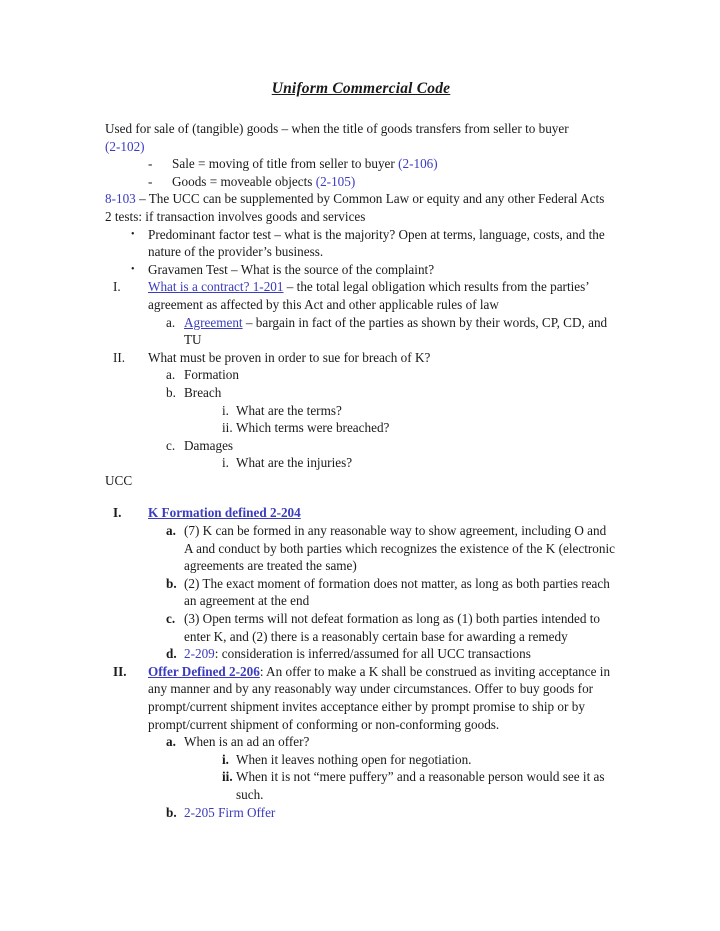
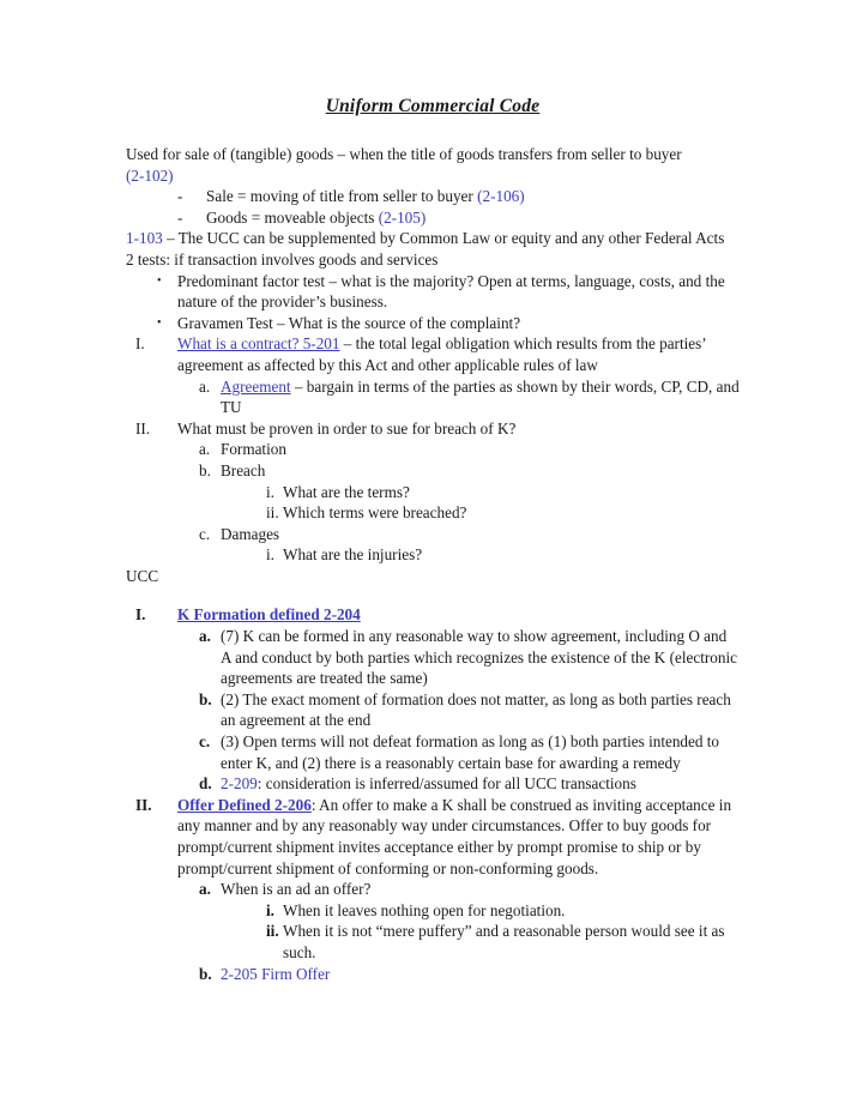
  Uniform Commercial Code
  Used for sale of (tangible) goods – when the title of goods transfers from seller to buyer
  (2-102)
  -
  Sale = moving of title from seller to buyer (2-106)
  -
  Goods = moveable objects (2-105)
- 8-103 – The UCC can be supplemented by Common Law or equity and any other Federal Acts
+ 1-103 – The UCC can be supplemented by Common Law or equity and any other Federal Acts
  2 tests: if transaction involves goods and services
  •
  Predominant factor test – what is the majority? Open at terms, language, costs, and the nature of the provider’s business.
  •
  Gravamen Test – What is the source of the complaint?
  I.
- What is a contract? 1-201 – the total legal obligation which results from the parties’ agreement as affected by this Act and other applicable rules of law
+ What is a contract? 5-201 – the total legal obligation which results from the parties’ agreement as affected by this Act and other applicable rules of law
  a.
- Agreement – bargain in fact of the parties as shown by their words, CP, CD, and TU
+ Agreement – bargain in terms of the parties as shown by their words, CP, CD, and TU
  II.
  What must be proven in order to sue for breach of K?
  a.
  Formation
  b.
  Breach
  i.
  What are the terms?
  ii.
  Which terms were breached?
  c.
  Damages
  i.
  What are the injuries?
  UCC
  I.
  K Formation defined 2-204
  a.
  (7) K can be formed in any reasonable way to show agreement, including O and A and conduct by both parties which recognizes the existence of the K (electronic agreements are treated the same)
  b.
  (2) The exact moment of formation does not matter, as long as both parties reach an agreement at the end
  c.
  (3) Open terms will not defeat formation as long as (1) both parties intended to enter K, and (2) there is a reasonably certain base for awarding a remedy
  d.
  2-209: consideration is inferred/assumed for all UCC transactions
  II.
  Offer Defined 2-206: An offer to make a K shall be construed as inviting acceptance in any manner and by any reasonably way under circumstances. Offer to buy goods for prompt/current shipment invites acceptance either by prompt promise to ship or by prompt/current shipment of conforming or non-conforming goods.
  a.
  When is an ad an offer?
  i.
  When it leaves nothing open for negotiation.
  ii.
  When it is not “mere puffery” and a reasonable person would see it as such.
  b.
  2-205 Firm Offer
